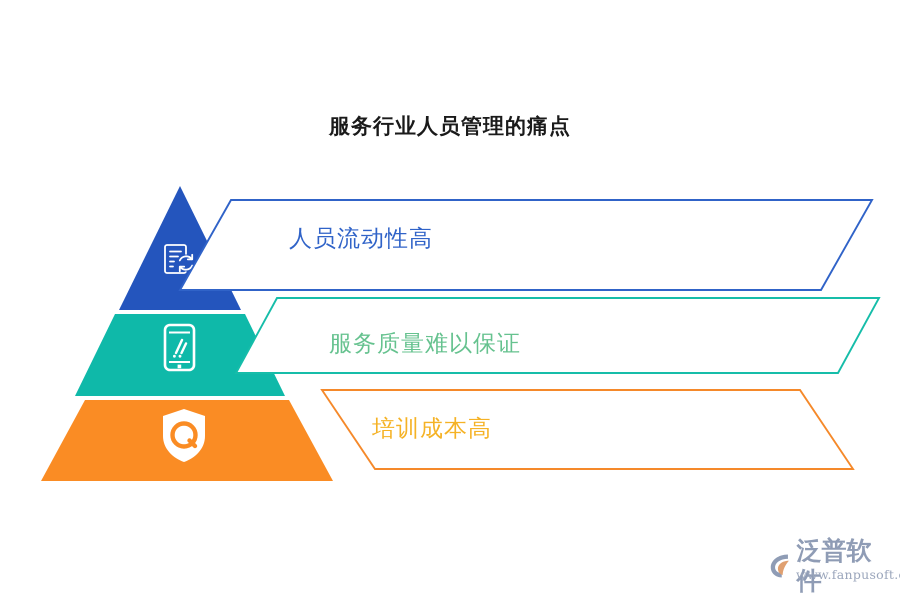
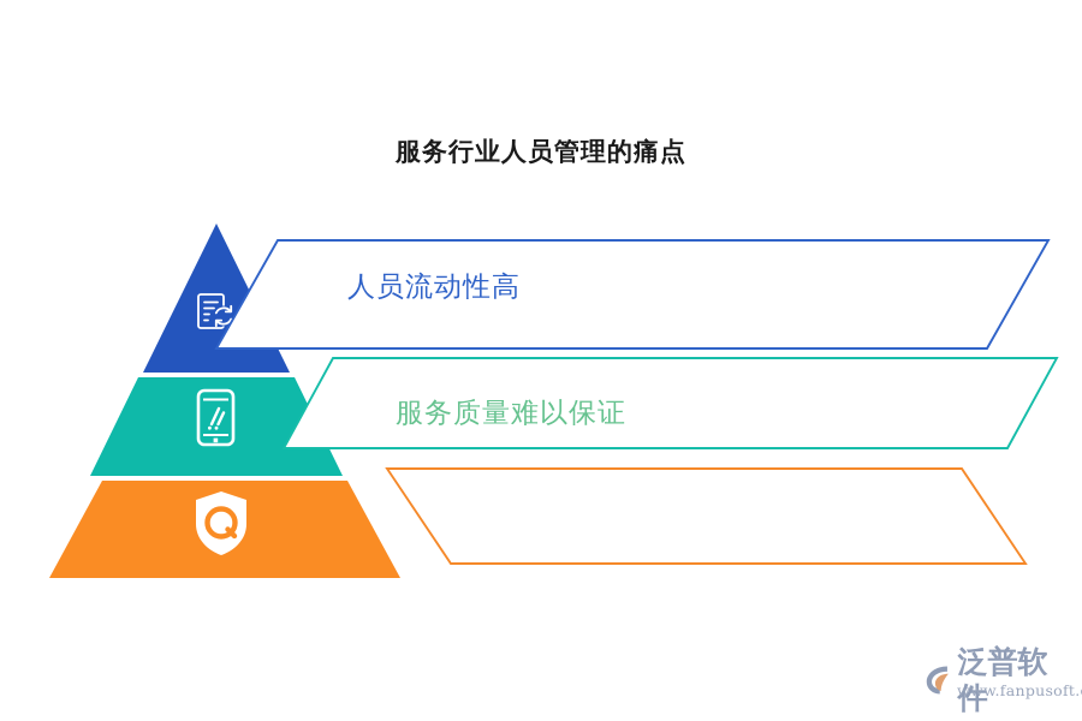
  服务行业人员管理的痛点
  人员流动性高
  服务质量难以保证
- 培训成本高
  泛普软件
  www.fanpusoft.
